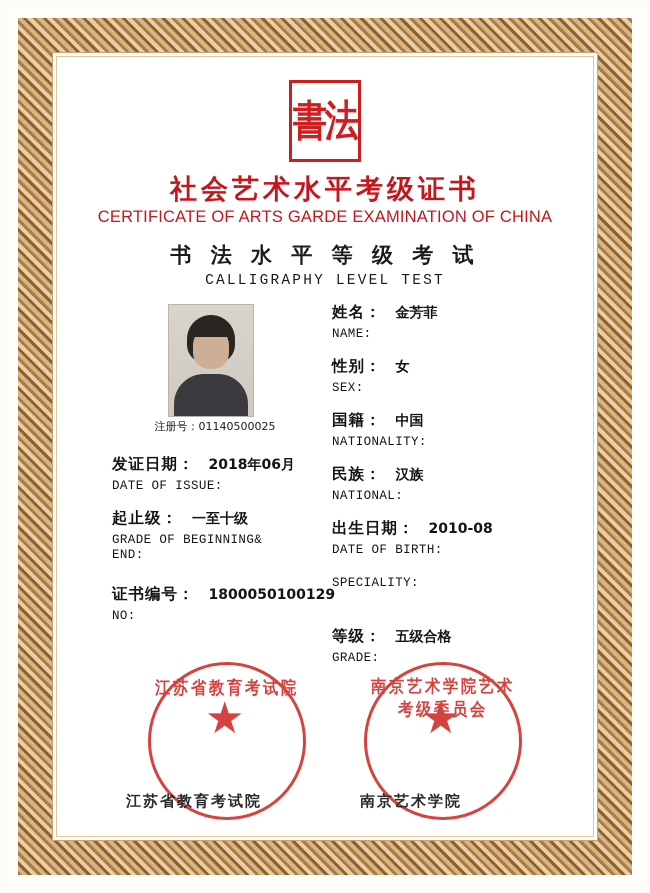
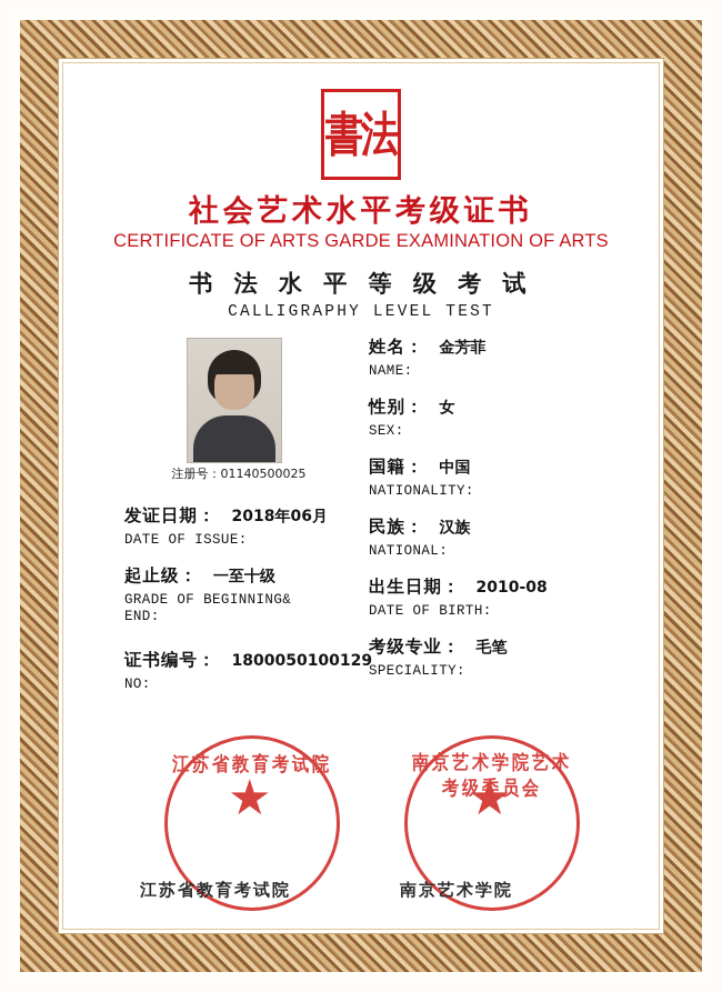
  書法
  社会艺术水平考级证书
- CERTIFICATE OF ARTS GARDE EXAMINATION OF CHINA
+ CERTIFICATE OF ARTS GARDE EXAMINATION OF ARTS
  书 法 水 平 等 级 考 试
  CALLIGRAPHY LEVEL TEST
  注册号：01140500025
  发证日期：
  2018年06月
  DATE OF ISSUE:
  起止级：
  一至十级
  GRADE OF BEGINNING&
  END:
  证书编号：
  1800050100129
  NO:
  姓名：
  金芳菲
  NAME:
  性别：
  女
  SEX:
  国籍：
  中国
  NATIONALITY:
  民族：
  汉族
  NATIONAL:
  出生日期：
  2010-08
  DATE OF BIRTH:
+ 考级专业：
+ 毛笔
  SPECIALITY:
- 等级：
- 五级合格
- GRADE:
  江苏省教育考试院
  南京艺术学院艺术考级委员会
  江苏省教育考试院
  南京艺术学院
